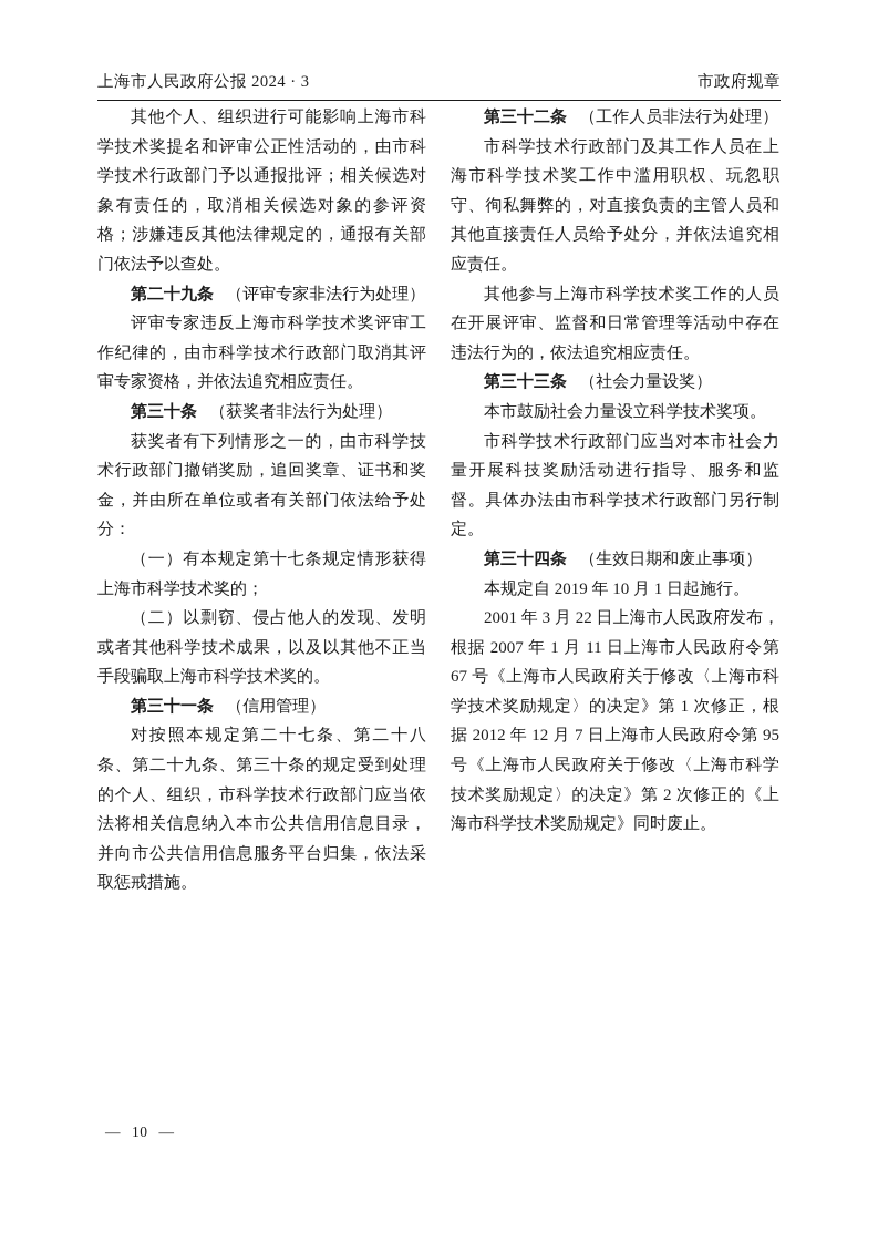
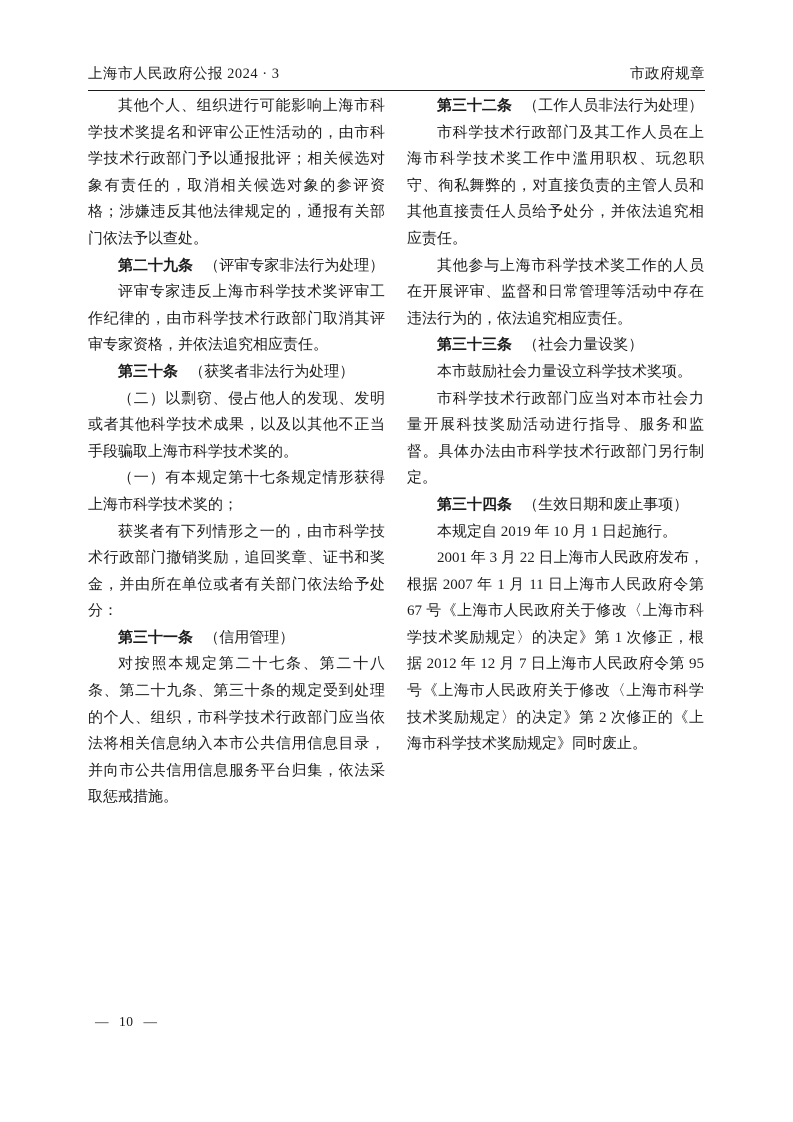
  上海市人民政府公报 2024 · 3
  市政府规章
  其他个人、组织进行可能影响上海市科学技术奖提名和评审公正性活动的，由市科学技术行政部门予以通报批评；相关候选对象有责任的，取消相关候选对象的参评资格；涉嫌违反其他法律规定的，通报有关部门依法予以查处。
  第二十九条 （评审专家非法行为处理）
  评审专家违反上海市科学技术奖评审工作纪律的，由市科学技术行政部门取消其评审专家资格，并依法追究相应责任。
  第三十条 （获奖者非法行为处理）
- 获奖者有下列情形之一的，由市科学技术行政部门撤销奖励，追回奖章、证书和奖金，并由所在单位或者有关部门依法给予处分：
+ （二）以剽窃、侵占他人的发现、发明或者其他科学技术成果，以及以其他不正当手段骗取上海市科学技术奖的。
  （一）有本规定第十七条规定情形获得上海市科学技术奖的；
- （二）以剽窃、侵占他人的发现、发明或者其他科学技术成果，以及以其他不正当手段骗取上海市科学技术奖的。
+ 获奖者有下列情形之一的，由市科学技术行政部门撤销奖励，追回奖章、证书和奖金，并由所在单位或者有关部门依法给予处分：
  第三十一条 （信用管理）
  对按照本规定第二十七条、第二十八条、第二十九条、第三十条的规定受到处理的个人、组织，市科学技术行政部门应当依法将相关信息纳入本市公共信用信息目录，并向市公共信用信息服务平台归集，依法采取惩戒措施。
  第三十二条 （工作人员非法行为处理）
  市科学技术行政部门及其工作人员在上海市科学技术奖工作中滥用职权、玩忽职守、徇私舞弊的，对直接负责的主管人员和其他直接责任人员给予处分，并依法追究相应责任。
  其他参与上海市科学技术奖工作的人员在开展评审、监督和日常管理等活动中存在违法行为的，依法追究相应责任。
  第三十三条 （社会力量设奖）
  本市鼓励社会力量设立科学技术奖项。
  市科学技术行政部门应当对本市社会力量开展科技奖励活动进行指导、服务和监督。具体办法由市科学技术行政部门另行制定。
  第三十四条 （生效日期和废止事项）
  本规定自 2019 年 10 月 1 日起施行。
  2001 年 3 月 22 日上海市人民政府发布，根据 2007 年 1 月 11 日上海市人民政府令第 67 号《上海市人民政府关于修改〈上海市科学技术奖励规定〉的决定》第 1 次修正，根据 2012 年 12 月 7 日上海市人民政府令第 95 号《上海市人民政府关于修改〈上海市科学技术奖励规定〉的决定》第 2 次修正的《上海市科学技术奖励规定》同时废止。
  —
  10
  —
